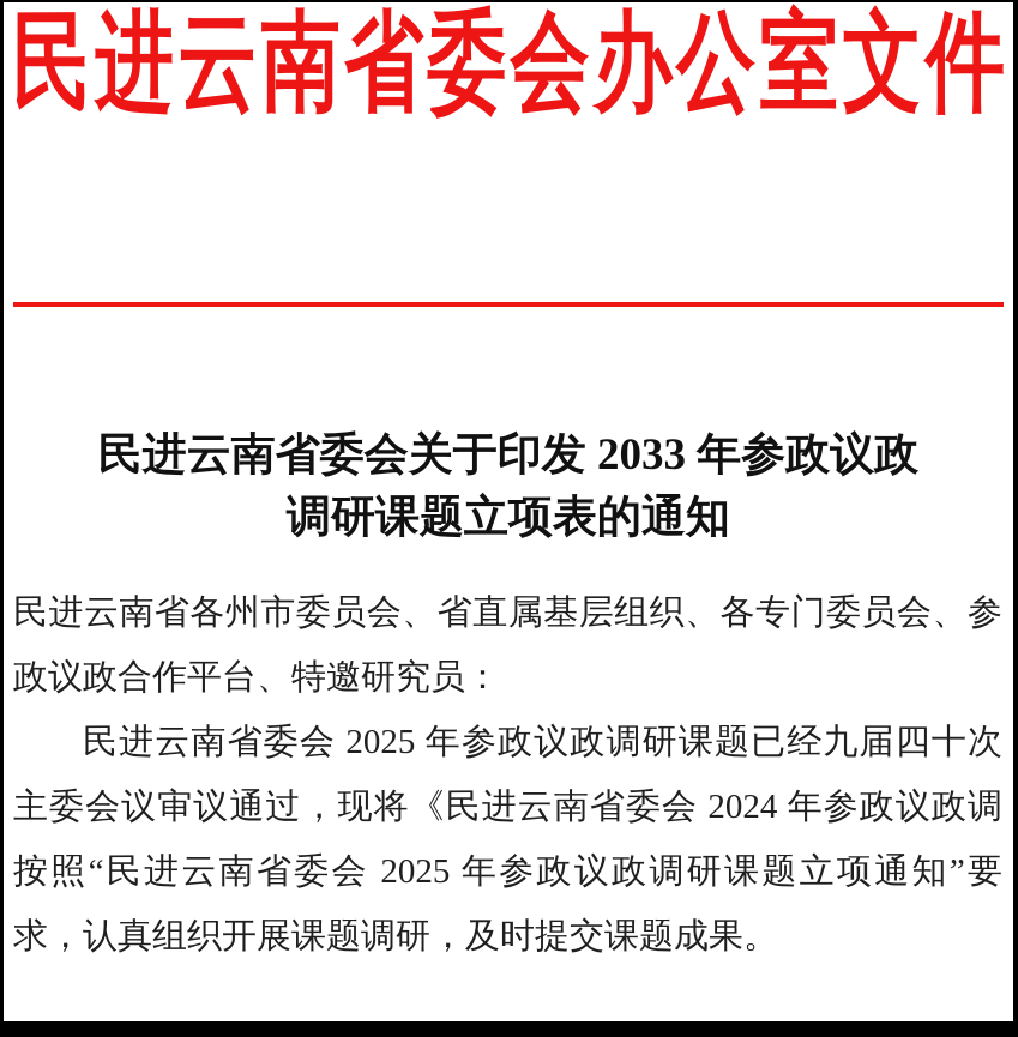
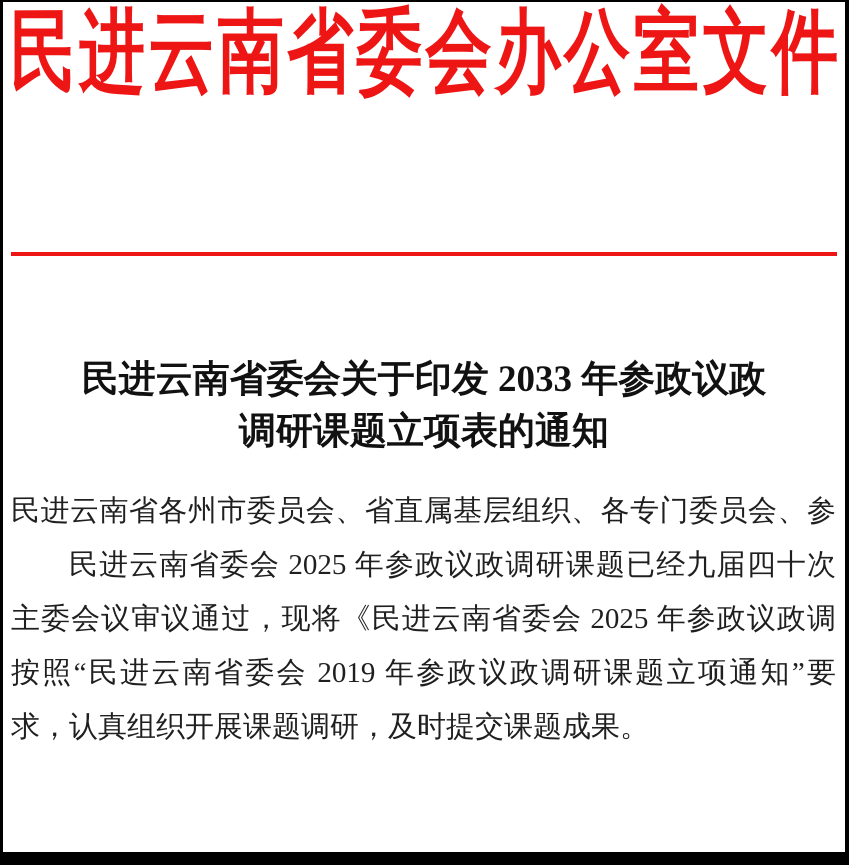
  民进云南省委会办公室文件
  民进云南省委会关于印发 2033 年参政议政
  调研课题立项表的通知
  民进云南省各州市委员会、省直属基层组织、各专门委员会、参
- 政议政合作平台、特邀研究员：
  民进云南省委会 2025 年参政议政调研课题已经九届四十次
- 主委会议审议通过，现将《民进云南省委会 2024 年参政议政调
+ 主委会议审议通过，现将《民进云南省委会 2025 年参政议政调
- 按照“民进云南省委会 2025 年参政议政调研课题立项通知”要
+ 按照“民进云南省委会 2019 年参政议政调研课题立项通知”要
  求，认真组织开展课题调研，及时提交课题成果。
